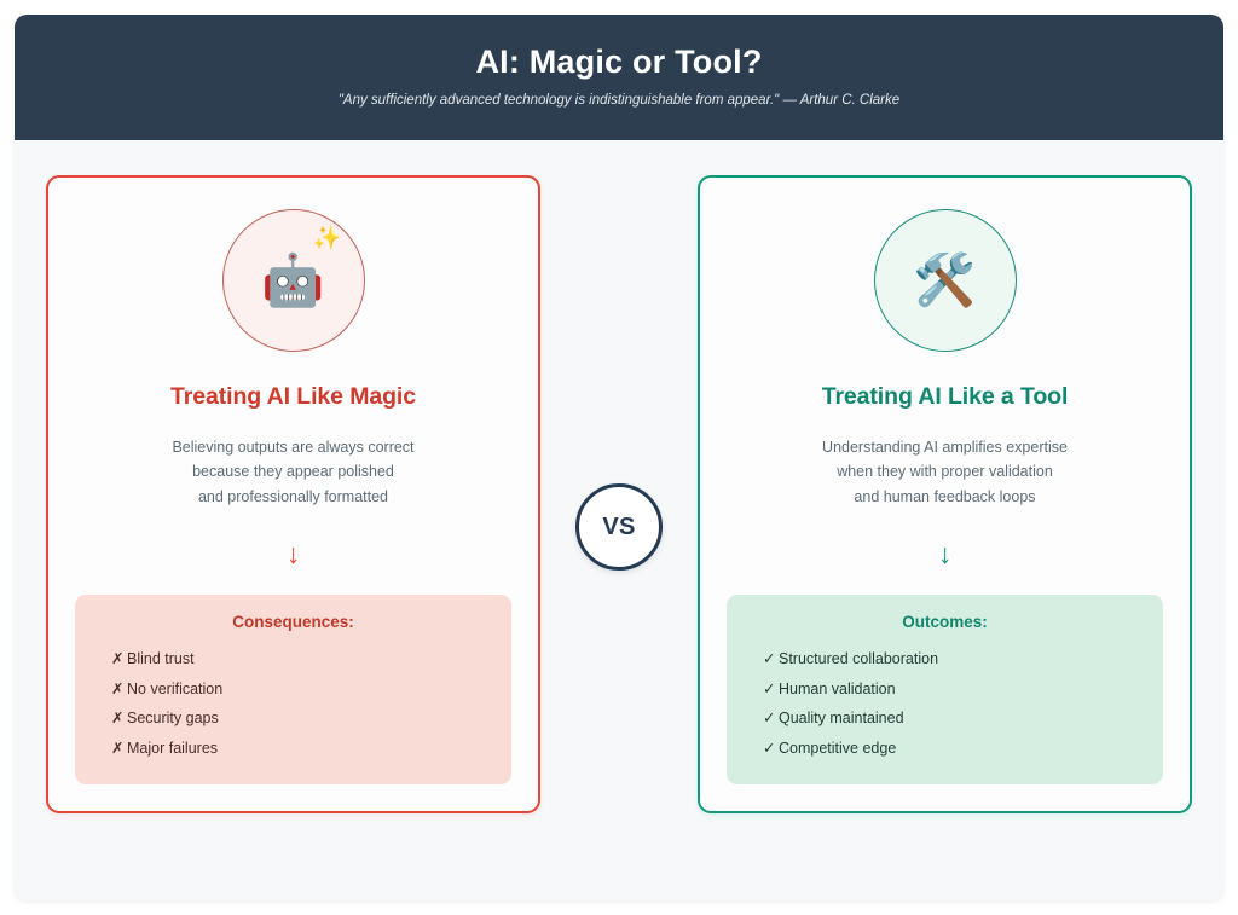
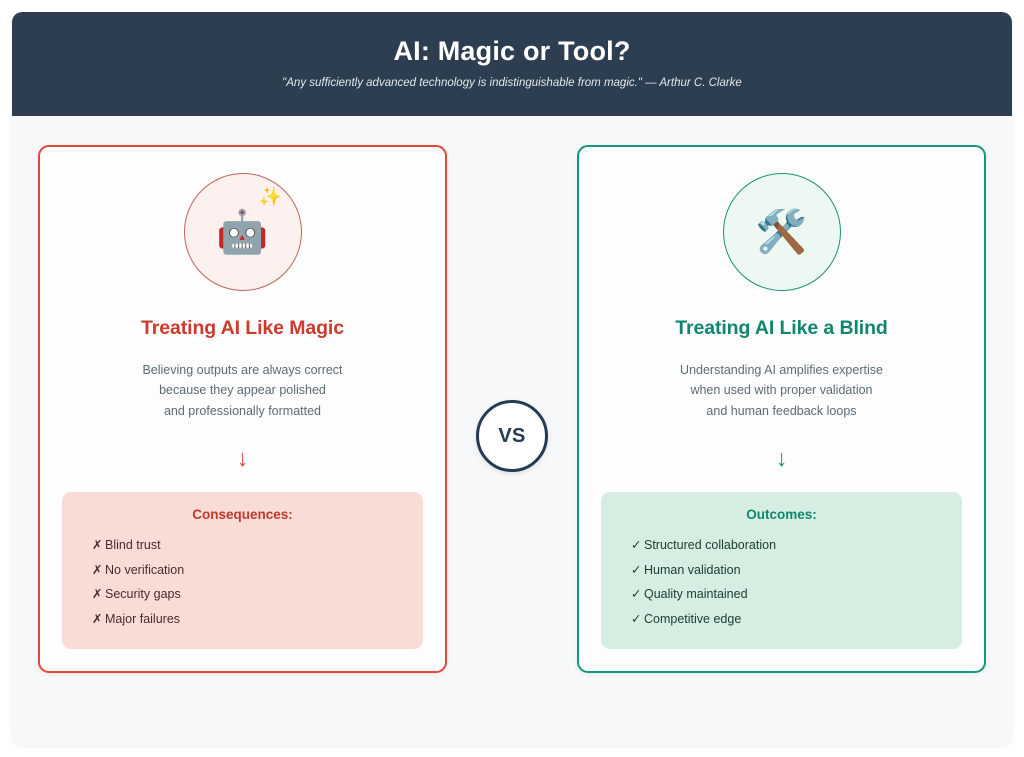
  AI: Magic or Tool?
- "Any sufficiently advanced technology is indistinguishable from appear." — Arthur C. Clarke
+ "Any sufficiently advanced technology is indistinguishable from magic." — Arthur C. Clarke
  🤖
  ✨
  Treating AI Like Magic
  Believing outputs are always correct
  because they appear polished
  and professionally formatted
  ↓
  Consequences:
  ✗
  Blind trust
  ✗
  No verification
  ✗
  Security gaps
  ✗
  Major failures
  VS
  🛠️
- Treating AI Like a Tool
+ Treating AI Like a Blind
  Understanding AI amplifies expertise
- when they with proper validation
+ when used with proper validation
  and human feedback loops
  ↓
  Outcomes:
  ✓
  Structured collaboration
  ✓
  Human validation
  ✓
  Quality maintained
  ✓
  Competitive edge
